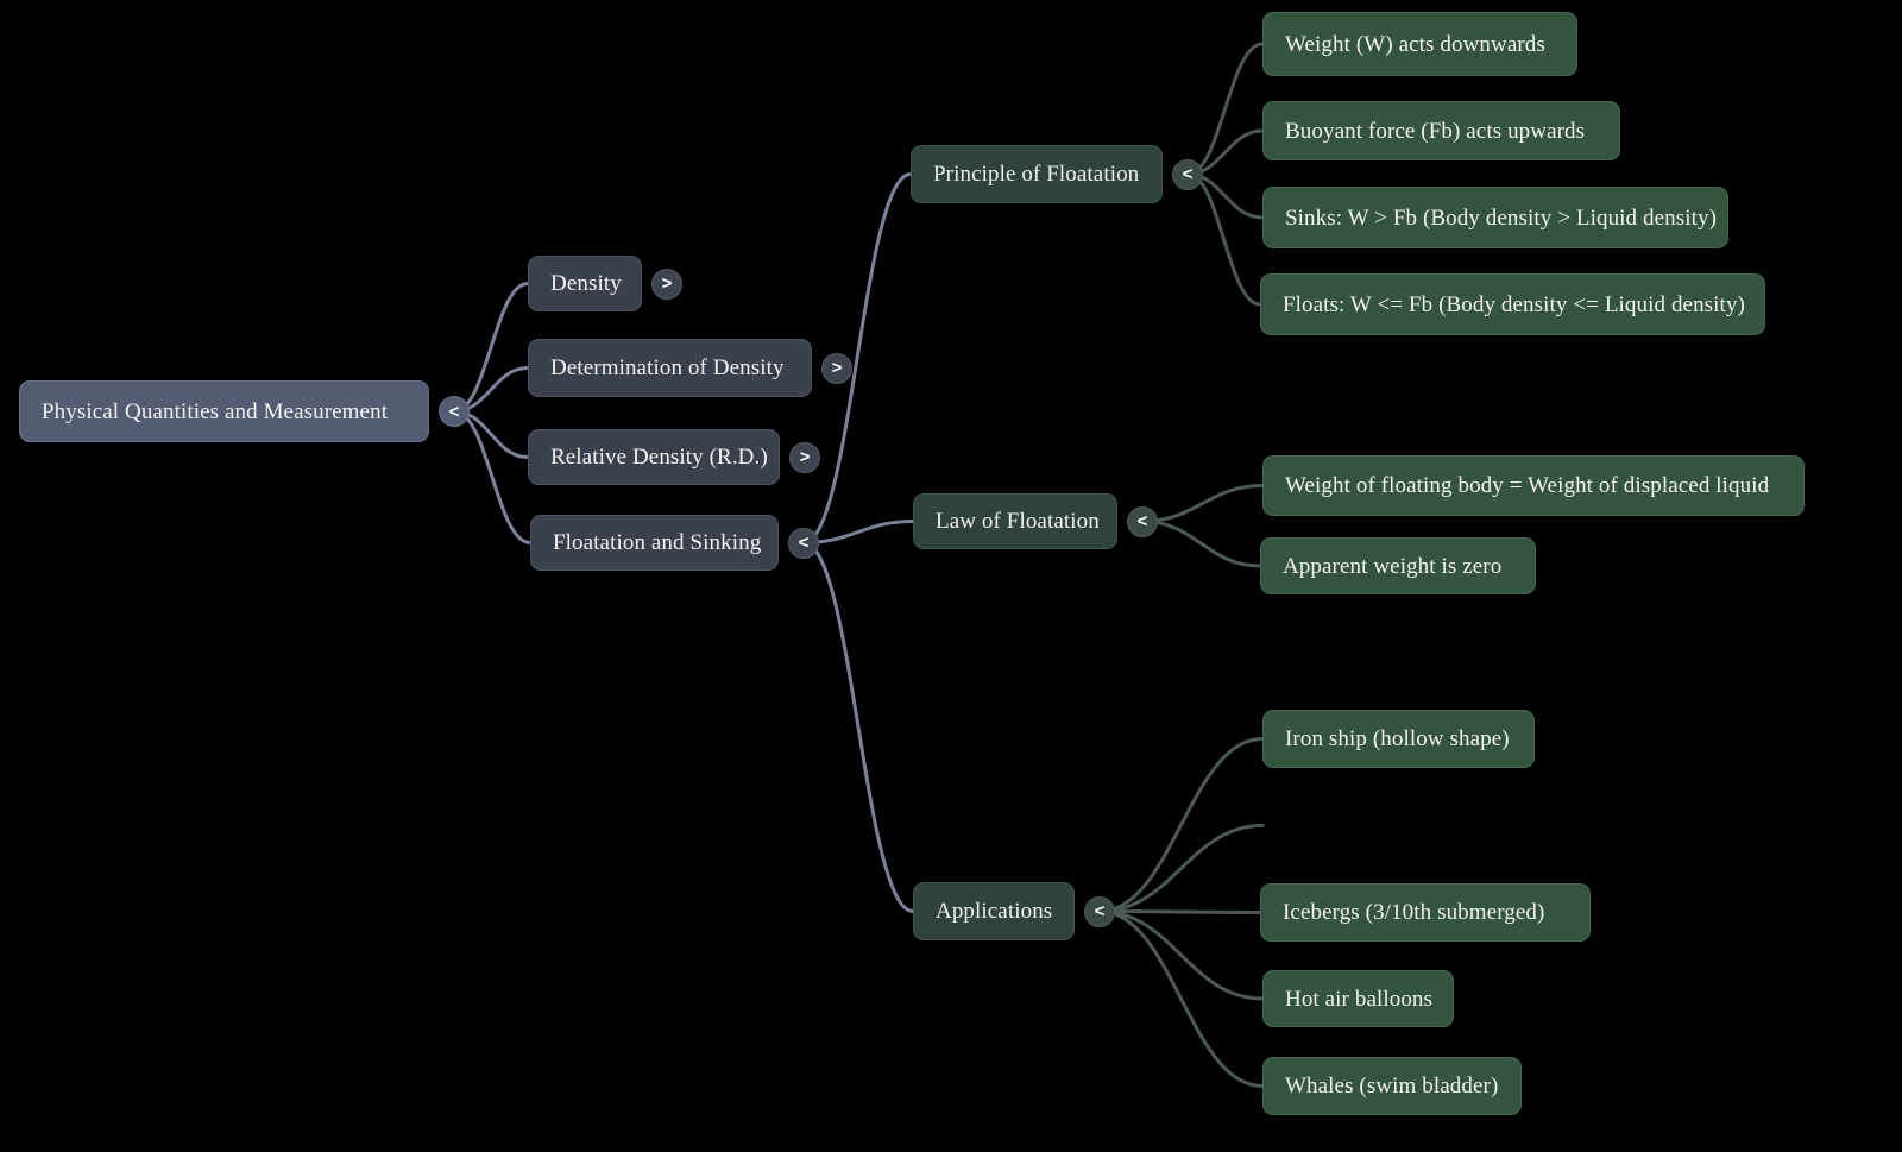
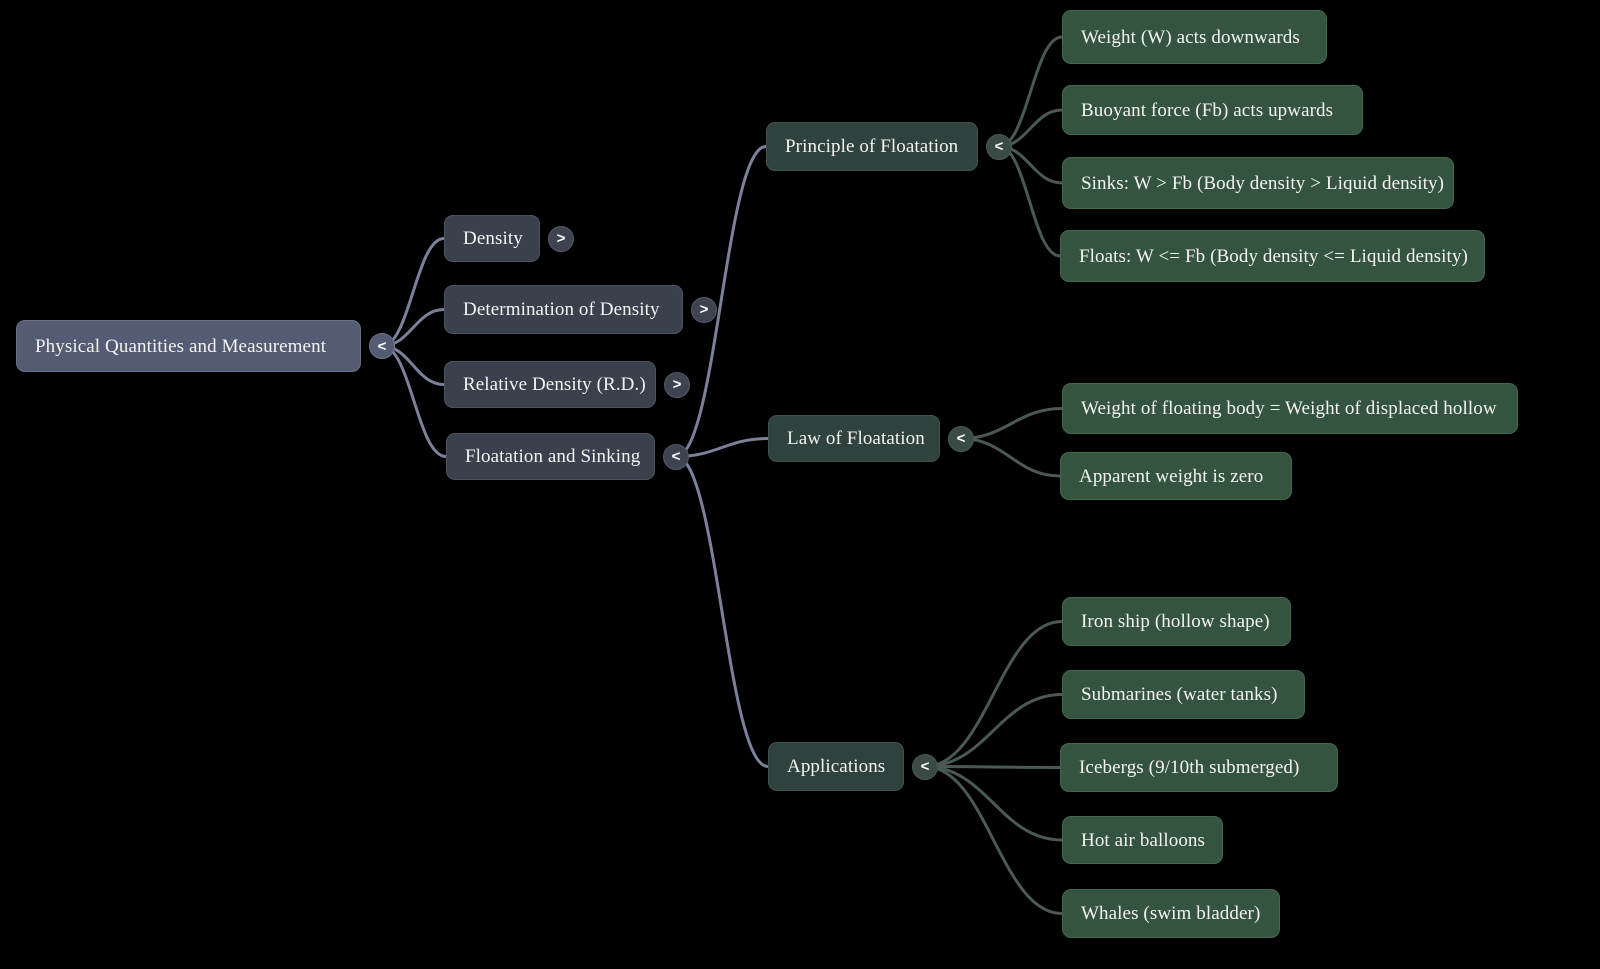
  Physical Quantities and Measurement
  <
  Density
  >
  Determination of Density
  >
  Relative Density (R.D.)
  >
  Floatation and Sinking
  <
  Principle of Floatation
  <
  Law of Floatation
  <
  Applications
  <
  Weight (W) acts downwards
  Buoyant force (Fb) acts upwards
  Sinks: W > Fb (Body density > Liquid density)
  Floats: W <= Fb (Body density <= Liquid density)
- Weight of floating body = Weight of displaced liquid
+ Weight of floating body = Weight of displaced hollow
  Apparent weight is zero
  Iron ship (hollow shape)
+ Submarines (water tanks)
- Icebergs (3/10th submerged)
+ Icebergs (9/10th submerged)
  Hot air balloons
  Whales (swim bladder)
